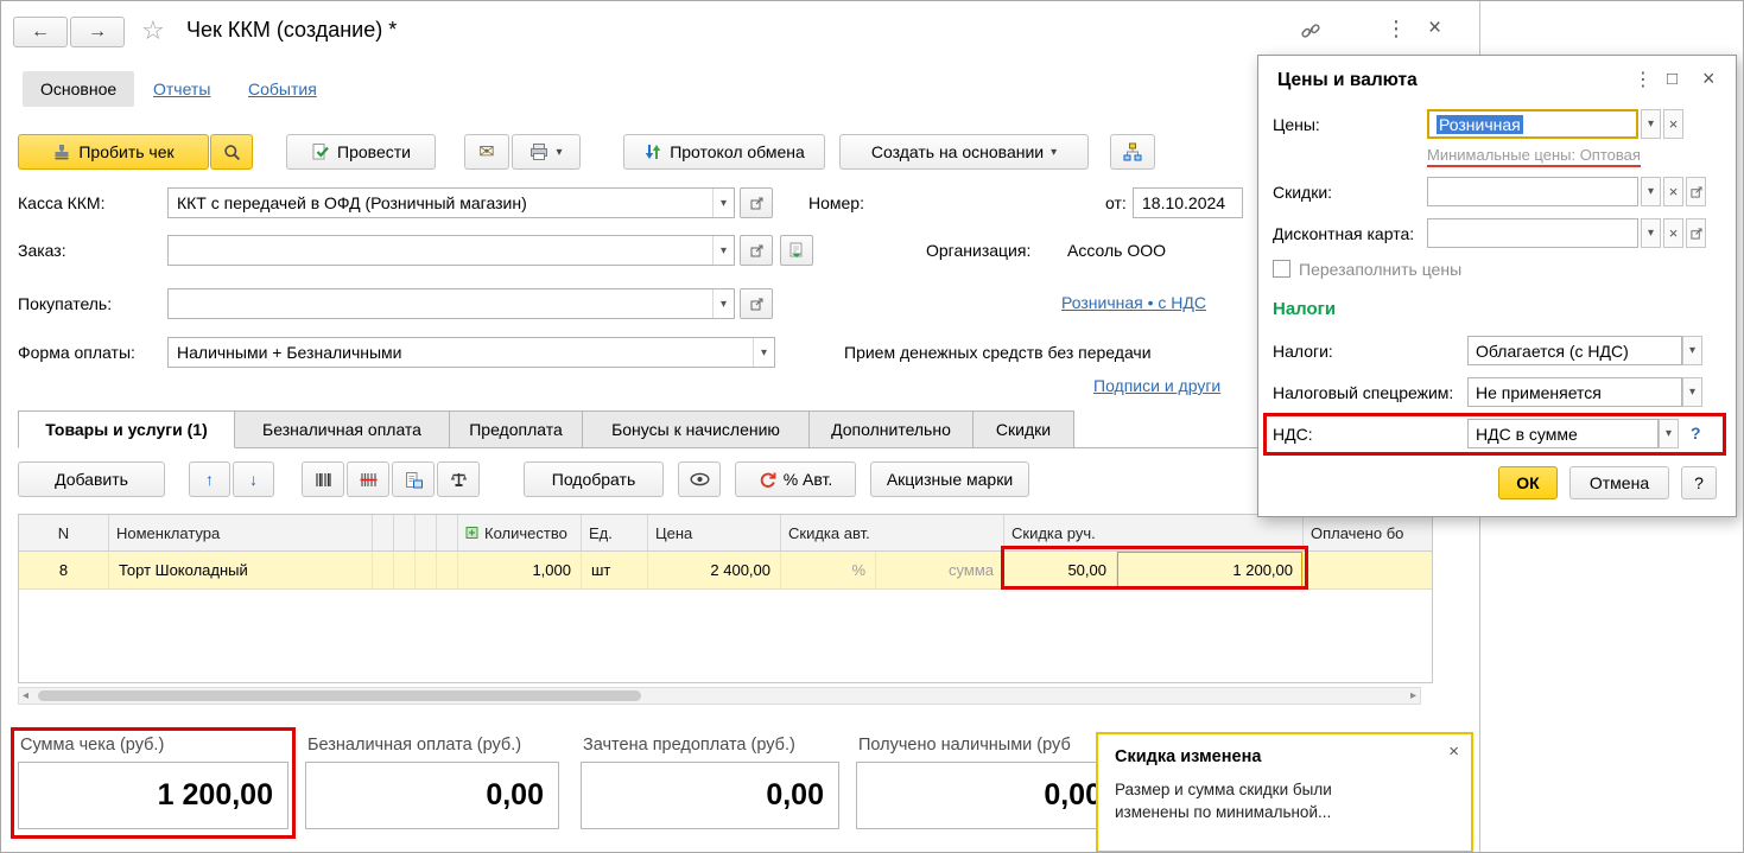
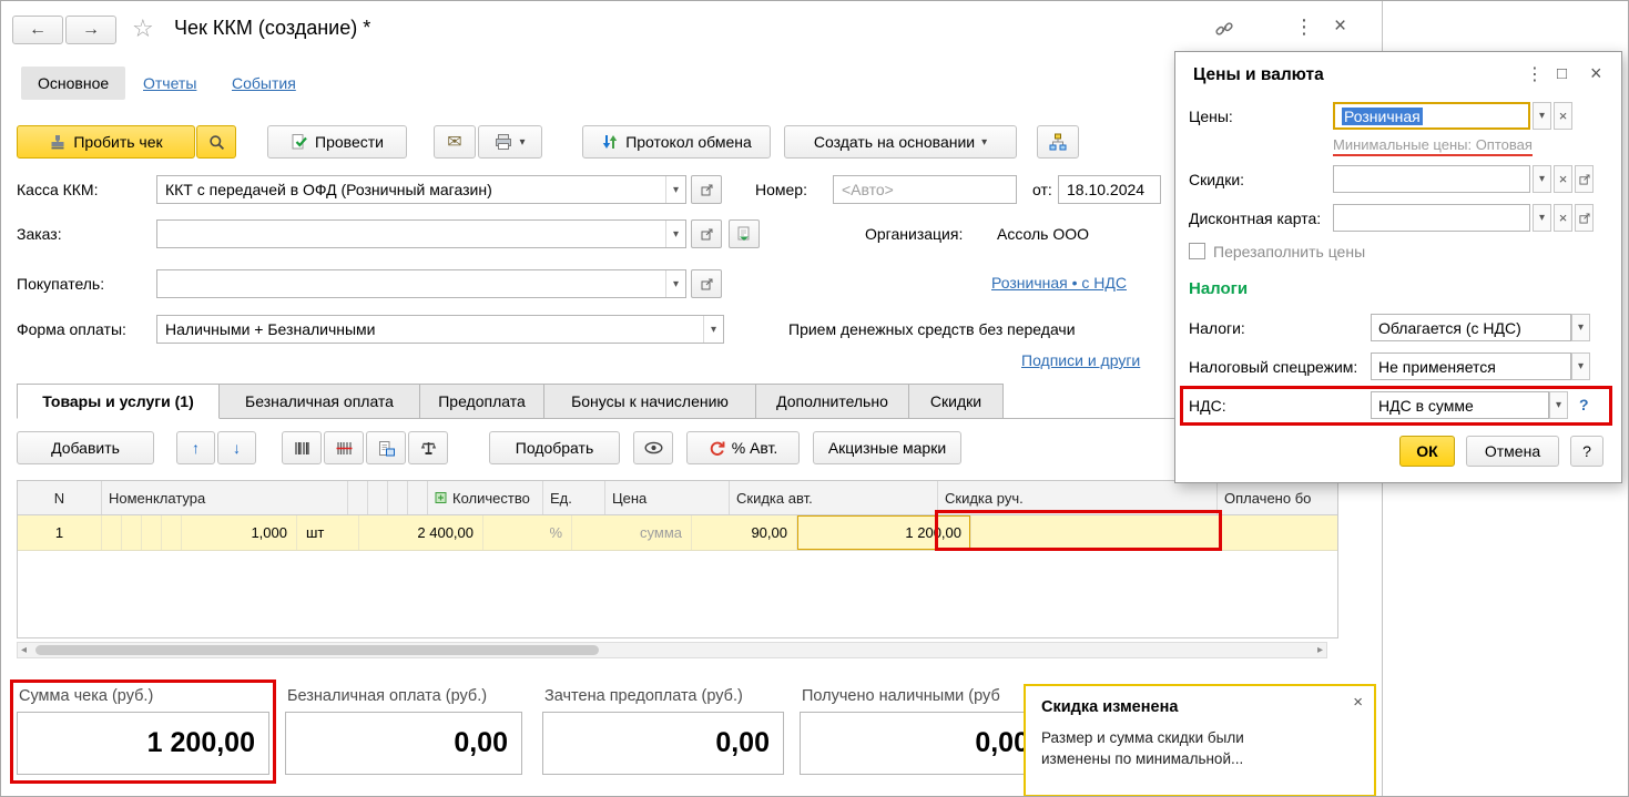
  ←
  →
  ☆
  Чек ККМ (создание) *
  ⋮
  ×
  Основное
  Отчеты
  События
  Пробить чек
  Провести
  ✉
  ▾
  Протокол обмена
  Создать на основании
  ▾
  Касса ККМ:
  ККТ с передачей в ОФД (Розничный магазин)
  ▾
  Номер:
+ <Авто>
  от:
  18.10.2024
  Заказ:
  ▾
  Организация:
  Ассоль ООО
  Покупатель:
  ▾
  Розничная • с НДС
  Форма оплаты:
  Наличными + Безналичными
  ▾
  Прием денежных средств без передачи
  Подписи и други
  Товары и услуги (1)
  Безналичная оплата
  Предоплата
  Бонусы к начислению
  Дополнительно
  Скидки
  Добавить
  ↑
  ↓
  Подобрать
  % Авт.
  Акцизные марки
  N
  Номенклатура
  Количество
  Ед.
  Цена
  Скидка авт.
  Скидка руч.
  Оплачено бо
- 8
+ 1
- Торт Шоколадный
  1,000
  шт
  2 400,00
  %
  сумма
- 50,00
+ 90,00
  1 200,00
  ◂
  ▸
  Сумма чека (руб.)
  1 200,00
  Безналичная оплата (руб.)
  0,00
  Зачтена предоплата (руб.)
  0,00
  Получено наличными (руб
  0,00
  Скидка изменена
  ×
  Размер и сумма скидки были
  изменены по минимальной...
  Цены и валюта
  ⋮
  □
  ×
  Цены:
  Розничная
  ▾
  ×
  Минимальные цены: Оптовая
  Скидки:
  ▾
  ×
  Дисконтная карта:
  ▾
  ×
  Перезаполнить цены
  Налоги
  Налоги:
  Облагается (с НДС)
  ▾
  Налоговый спецрежим:
  Не применяется
  ▾
  НДС:
  НДС в сумме
  ▾
  ?
  ОК
  Отмена
  ?
